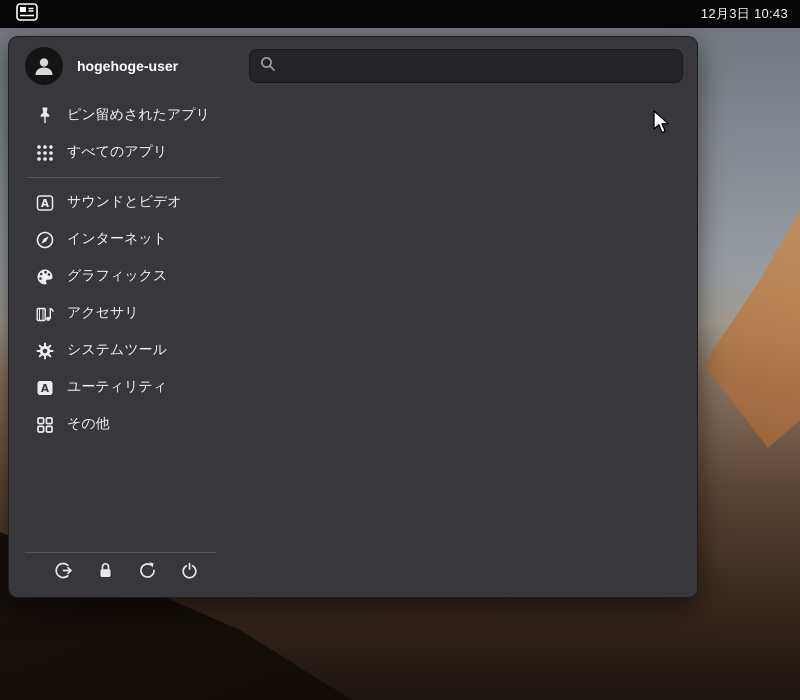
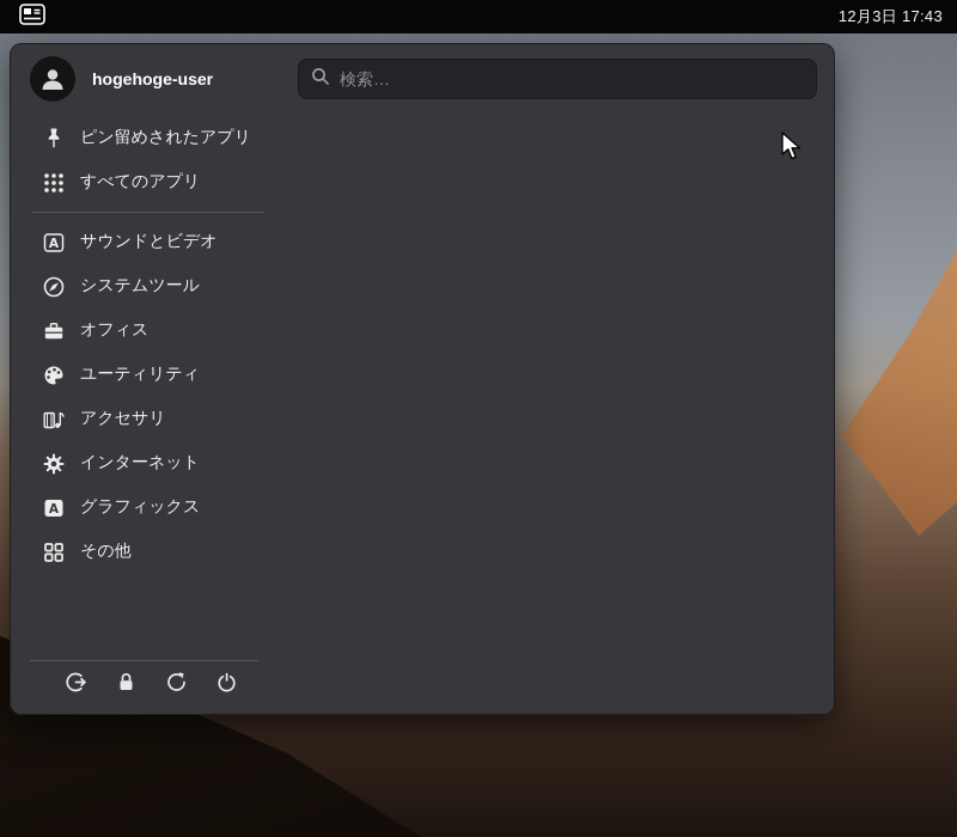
- 12月3日 10:43
+ 12月3日 17:43
  hogehoge-user
+ 検索…
  ピン留めされたアプリ
  すべてのアプリ
  A
  サウンドとビデオ
- インターネット
+ システムツール
+ オフィス
- グラフィックス
+ ユーティリティ
  アクセサリ
- システムツール
+ インターネット
  A
- ユーティリティ
+ グラフィックス
  その他
